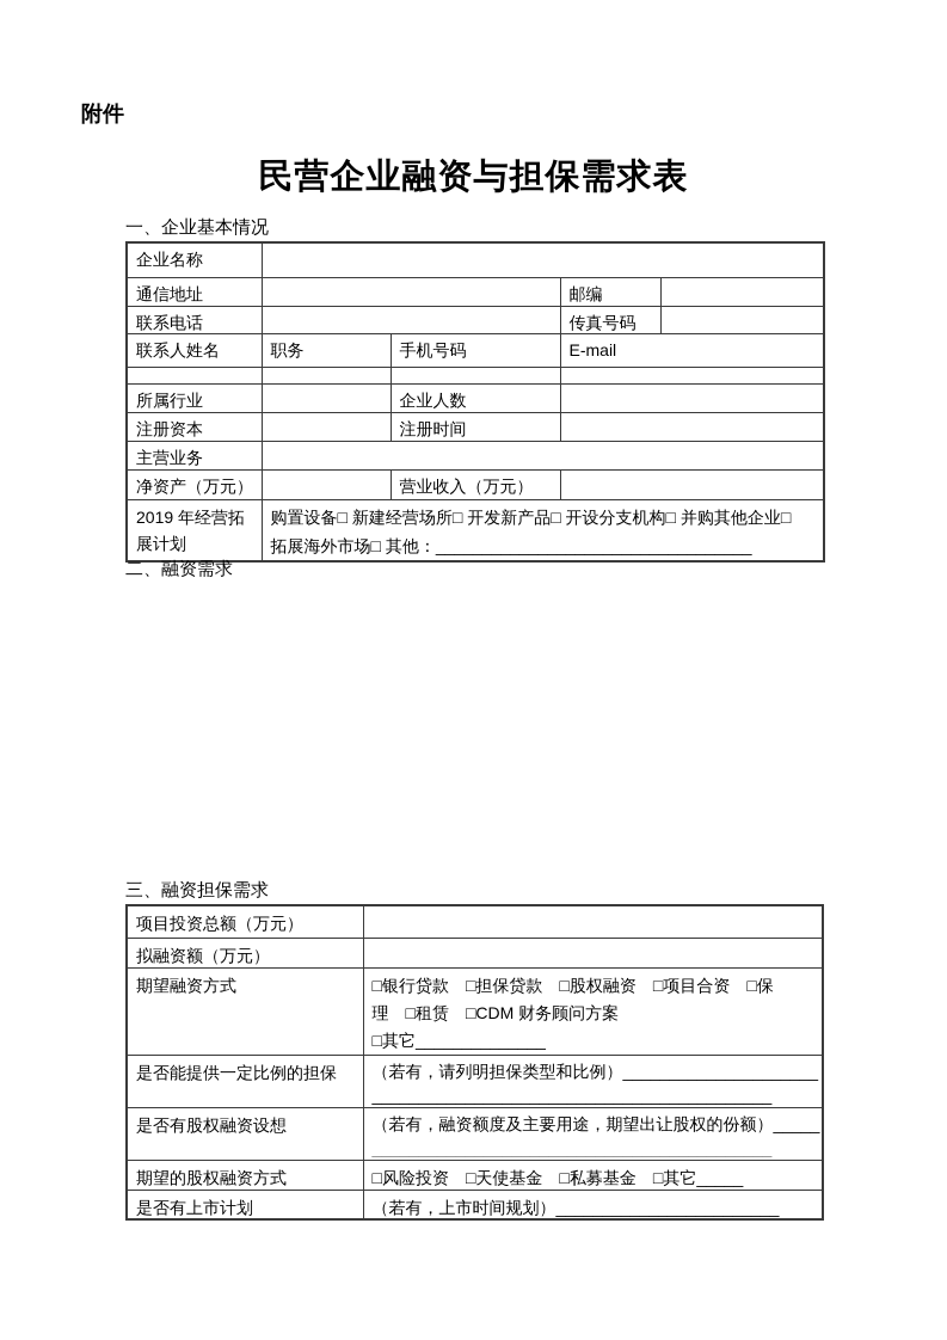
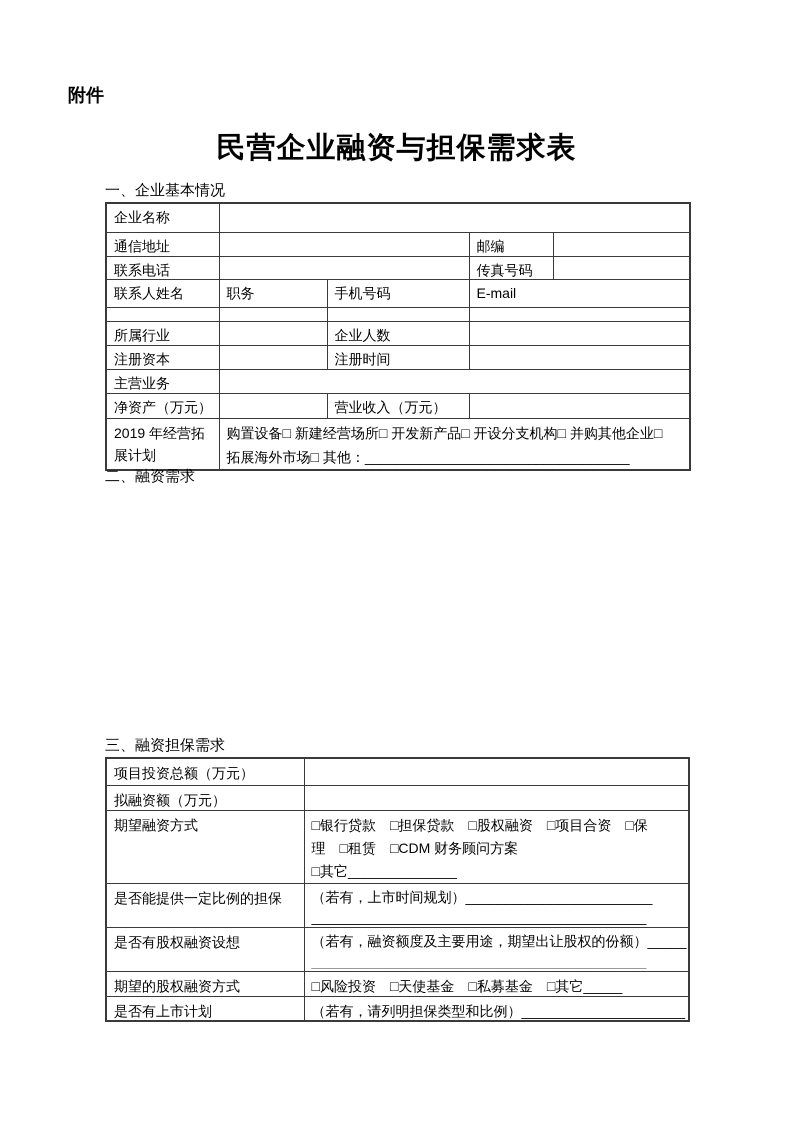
  附件
  民营企业融资与担保需求表
  一、企业基本情况
  企业名称
  通信地址		邮编
  联系电话		传真号码
  联系人姓名	职务	手机号码	E-mail
  所属行业		企业人数
  注册资本		注册时间
  主营业务
  净资产（万元）		营业收入（万元）
  2019 年经营拓展计划	购置设备□ 新建经营场所□ 开发新产品□ 开设分支机构□ 并购其他企业□ 拓展海外市场□ 其他：__________________________________
  二、融资需求
  三、融资担保需求
  项目投资总额（万元）
  拟融资额（万元）
  期望融资方式	□银行贷款 □担保贷款 □股权融资 □项目合资 □保 理 □租赁 □CDM 财务顾问方案 □其它______________
- 是否能提供一定比例的担保	（若有，请列明担保类型和比例）_____________________ ___________________________________________
+ 是否能提供一定比例的担保	（若有，上市时间规划）________________________ ___________________________________________
  是否有股权融资设想	（若有，融资额度及主要用途，期望出让股权的份额）_____ ___________________________________________
  期望的股权融资方式	□风险投资 □天使基金 □私募基金 □其它_____
- 是否有上市计划	（若有，上市时间规划）________________________
+ 是否有上市计划	（若有，请列明担保类型和比例）_____________________
